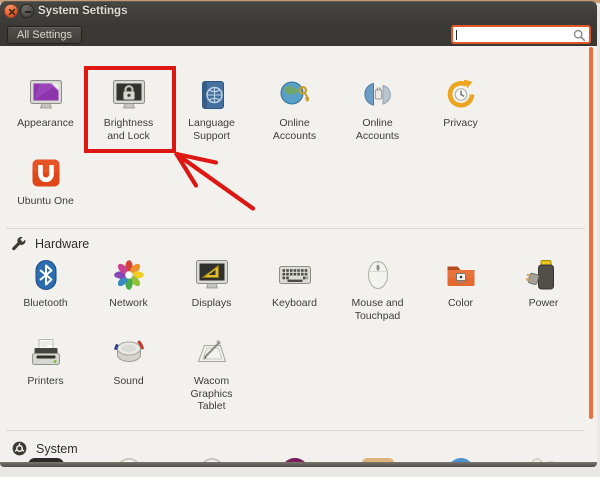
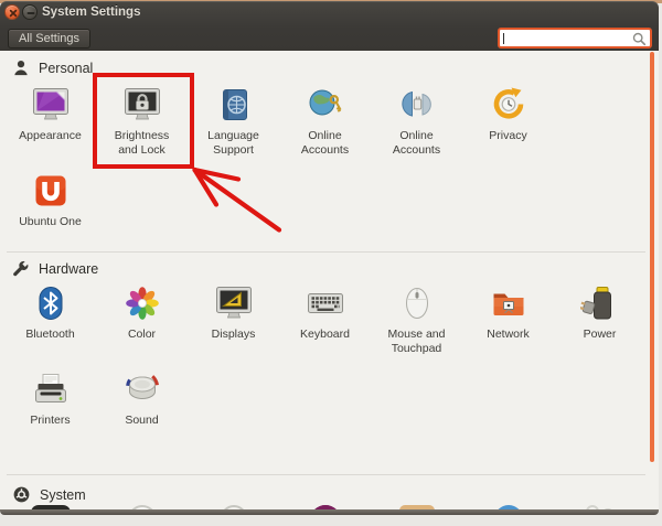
  System Settings
  All Settings
+ Personal
  Appearance
  Brightness and Lock
  Language Support
  Online Accounts
  Online Accounts
  Privacy
  Ubuntu One
  Hardware
  Bluetooth
- Network
+ Color
  Displays
  Keyboard
  Mouse and Touchpad
- Color
+ Network
  Power
  Printers
  Sound
- Wacom Graphics Tablet
  System
